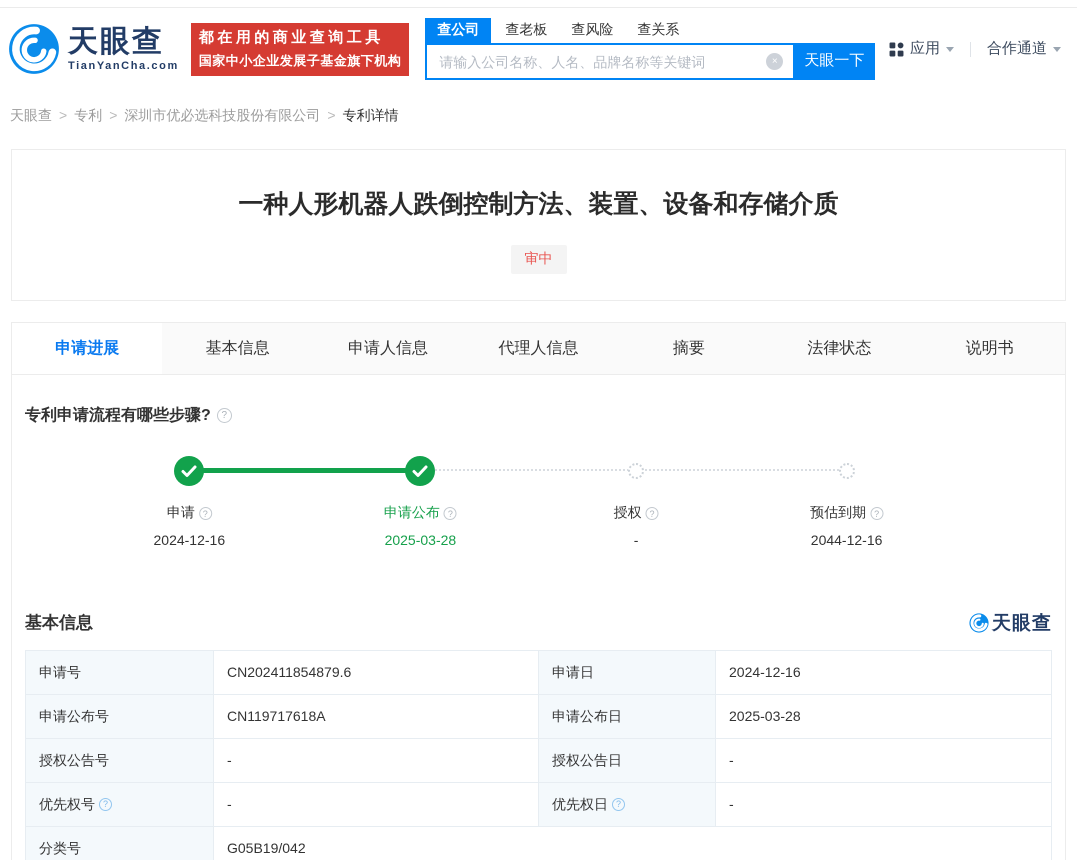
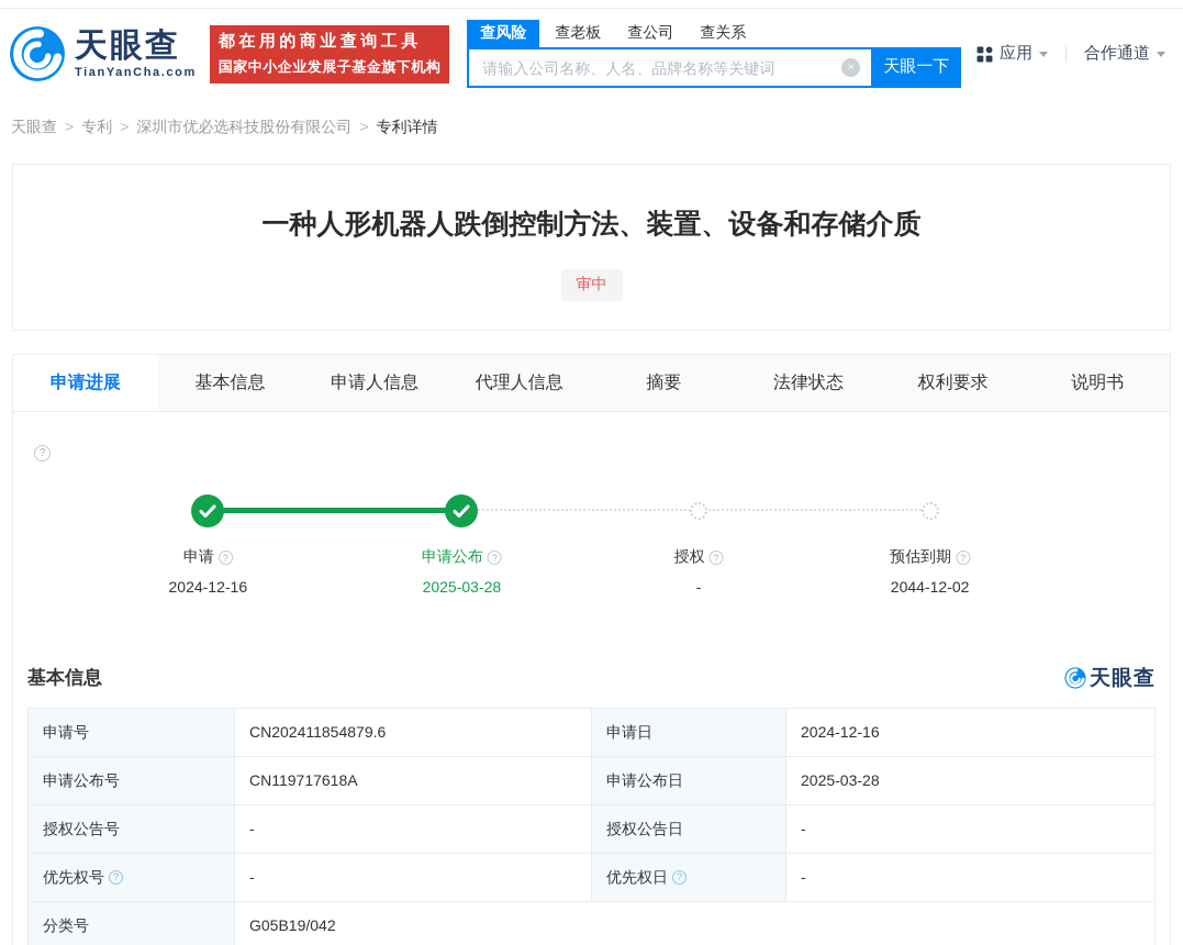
  天眼查
  TianYanCha.com
  都在用的商业查询工具
  国家中小企业发展子基金旗下机构
- 查公司
+ 查风险
  查老板
- 查风险
+ 查公司
  查关系
  请输入公司名称、人名、品牌名称等关键词
  ×
  天眼一下
  应用
  合作通道
  天眼查 > 专利 > 深圳市优必选科技股份有限公司 > 专利详情
  一种人形机器人跌倒控制方法、装置、设备和存储介质
  审中
  申请进展
  基本信息
  申请人信息
  代理人信息
  摘要
  法律状态
+ 权利要求
  说明书
- 专利申请流程有哪些步骤?
  ?
  申请
  ?
  2024-12-16
  申请公布
  ?
  2025-03-28
  授权
  ?
  -
  预估到期
  ?
- 2044-12-16
+ 2044-12-02
  基本信息
  天眼查
  申请号
  CN202411854879.6
  申请日
  2024-12-16
  申请公布号
  CN119717618A
  申请公布日
  2025-03-28
  授权公告号
  -
  授权公告日
  -
  优先权号
  ?
  -
  优先权日
  ?
  -
  分类号
  G05B19/042
